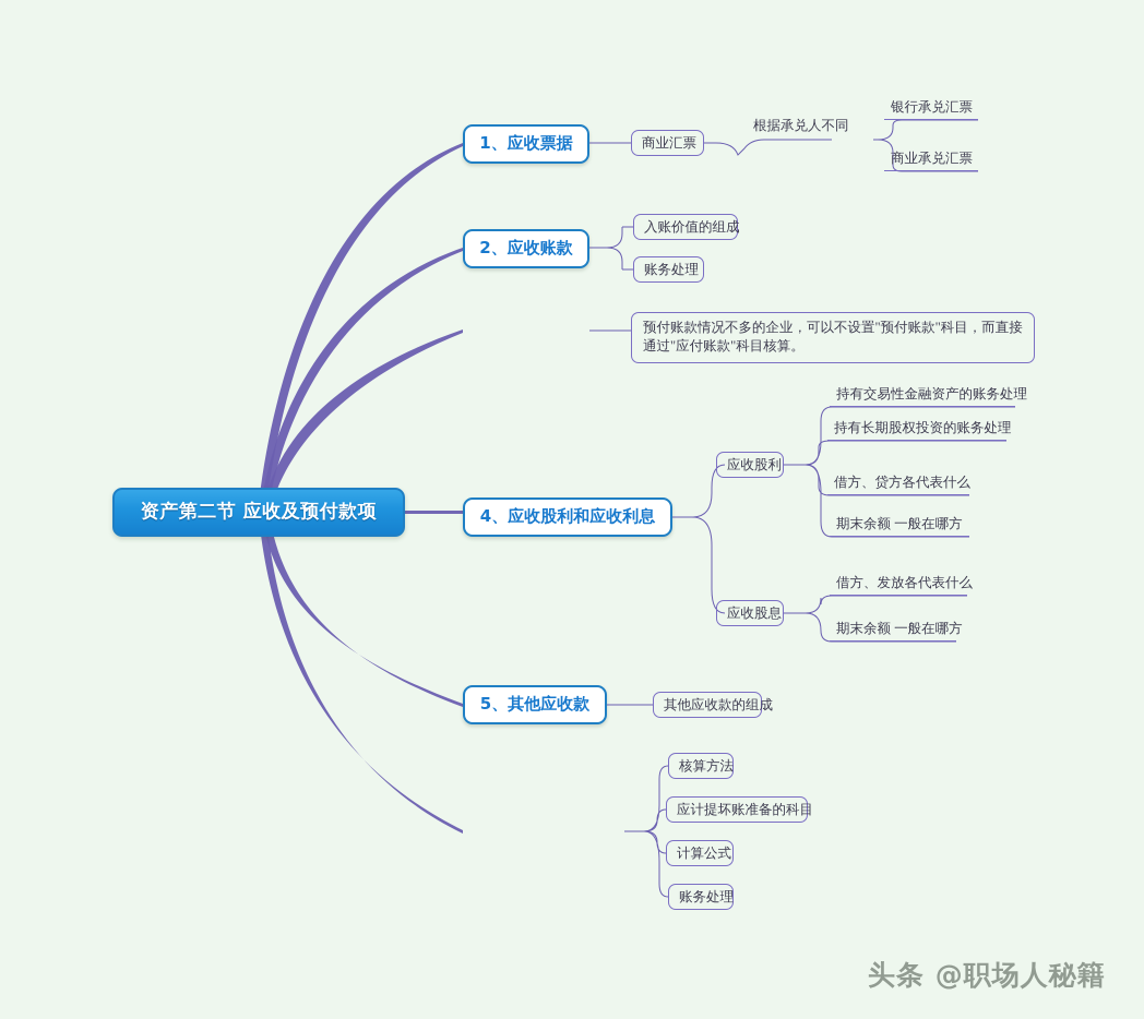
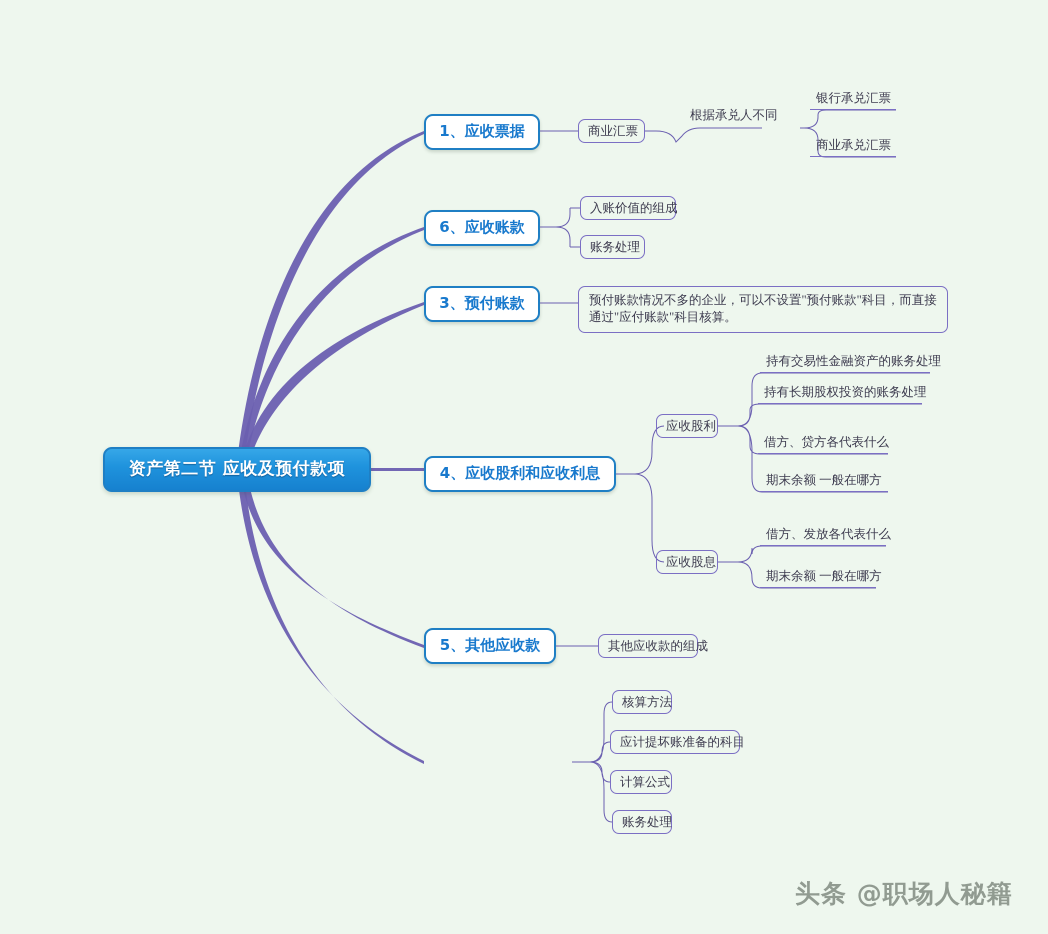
  资产第二节 应收及预付款项
  1、应收票据
  商业汇票
  根据承兑人不同
  银行承兑汇票
  商业承兑汇票
- 2、应收账款
+ 6、应收账款
  入账价值的组成
  账务处理
+ 3、预付账款
  预付账款情况不多的企业，可以不设置"预付账款"科目，而直接通过"应付账款"科目核算。
  4、应收股利和应收利息
  应收股利
  持有交易性金融资产的账务处理
  持有长期股权投资的账务处理
  借方、贷方各代表什么
  期末余额 一般在哪方
  应收股息
  借方、发放各代表什么
  期末余额 一般在哪方
  5、其他应收款
  其他应收款的组成
  核算方法
  应计提坏账准备的科目
  计算公式
  账务处理
  头条 @职场人秘籍
